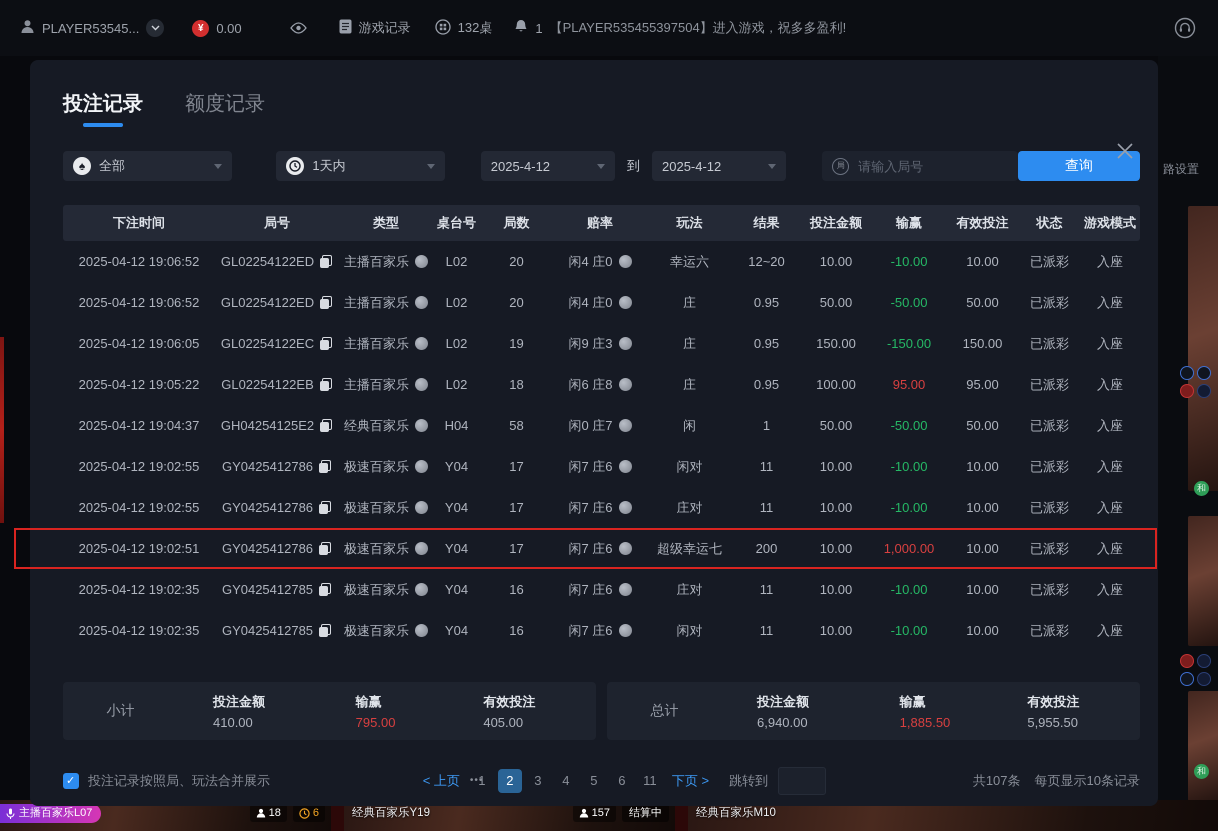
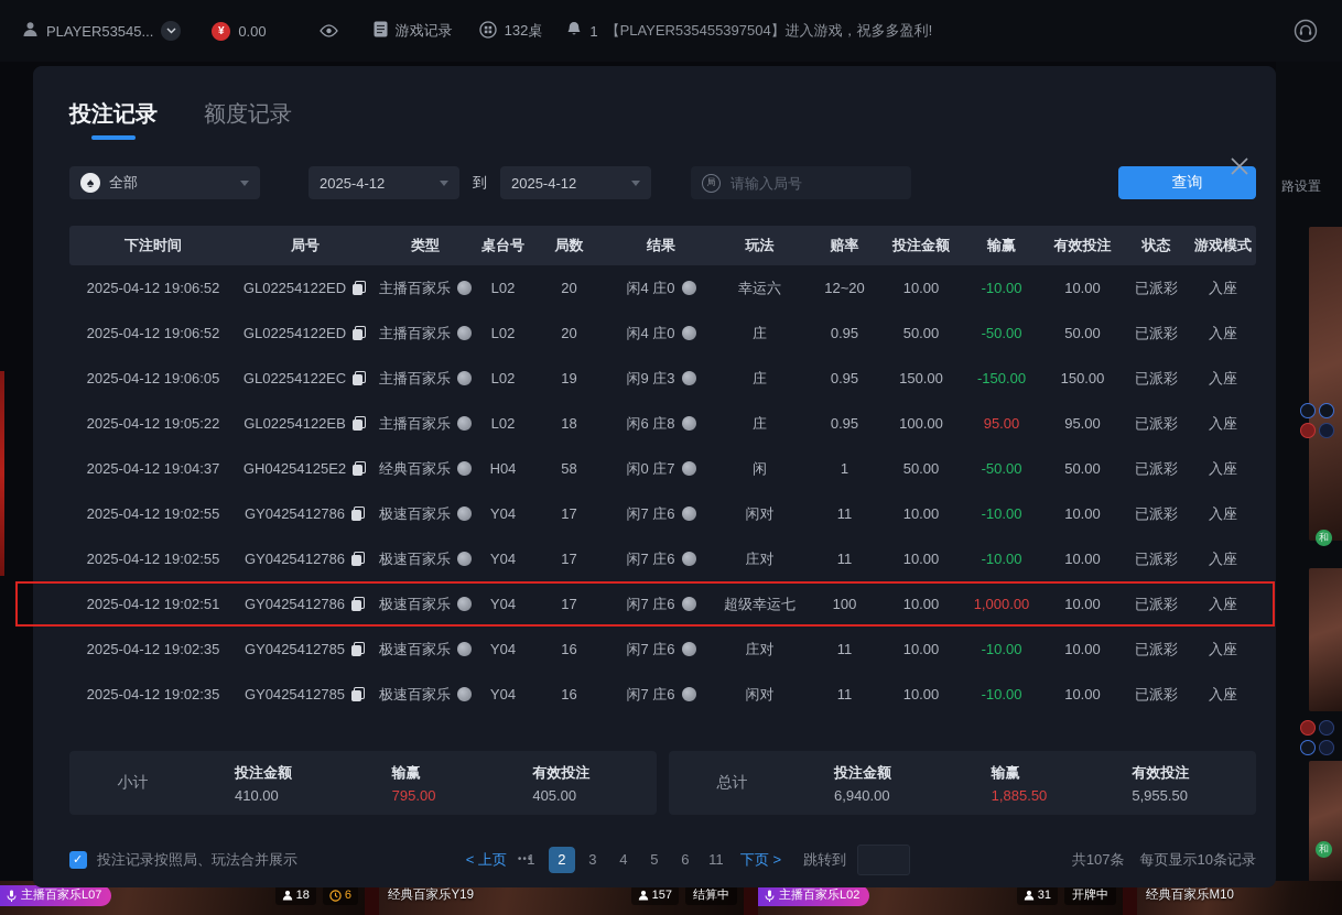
  PLAYER53545...
  ¥
  0.00
  游戏记录
  132桌
  1
  【PLAYER535455397504】进入游戏，祝多多盈利!
  路设置
  和
  和
  主播百家乐L07
  18
  6
  经典百家乐Y19
  157
  结算中
+ 主播百家乐L02
+ 31
+ 开牌中
  经典百家乐M10
  投注记录
  额度记录
  ♠
  全部
- 1天内
  2025-4-12
  到
  2025-4-12
  局
  请输入局号
  查询
  下注时间
  局号
  类型
  桌台号
  局数
- 赔率
+ 结果
  玩法
- 结果
+ 赔率
  投注金额
  输赢
  有效投注
  状态
  游戏模式
  2025-04-12 19:06:52
  GL02254122ED
  主播百家乐
  L02
  20
  闲4 庄0
  幸运六
  12~20
  10.00
  -10.00
  10.00
  已派彩
  入座
  2025-04-12 19:06:52
  GL02254122ED
  主播百家乐
  L02
  20
  闲4 庄0
  庄
  0.95
  50.00
  -50.00
  50.00
  已派彩
  入座
  2025-04-12 19:06:05
  GL02254122EC
  主播百家乐
  L02
  19
  闲9 庄3
  庄
  0.95
  150.00
  -150.00
  150.00
  已派彩
  入座
  2025-04-12 19:05:22
  GL02254122EB
  主播百家乐
  L02
  18
  闲6 庄8
  庄
  0.95
  100.00
  95.00
  95.00
  已派彩
  入座
  2025-04-12 19:04:37
  GH04254125E2
  经典百家乐
  H04
  58
  闲0 庄7
  闲
  1
  50.00
  -50.00
  50.00
  已派彩
  入座
  2025-04-12 19:02:55
  GY0425412786
  极速百家乐
  Y04
  17
  闲7 庄6
  闲对
  11
  10.00
  -10.00
  10.00
  已派彩
  入座
  2025-04-12 19:02:55
  GY0425412786
  极速百家乐
  Y04
  17
  闲7 庄6
  庄对
  11
  10.00
  -10.00
  10.00
  已派彩
  入座
  2025-04-12 19:02:51
  GY0425412786
  极速百家乐
  Y04
  17
  闲7 庄6
  超级幸运七
- 200
+ 100
  10.00
  1,000.00
  10.00
  已派彩
  入座
  2025-04-12 19:02:35
  GY0425412785
  极速百家乐
  Y04
  16
  闲7 庄6
  庄对
  11
  10.00
  -10.00
  10.00
  已派彩
  入座
  2025-04-12 19:02:35
  GY0425412785
  极速百家乐
  Y04
  16
  闲7 庄6
  闲对
  11
  10.00
  -10.00
  10.00
  已派彩
  入座
  小计
  投注金额
  410.00
  输赢
  795.00
  有效投注
  405.00
  总计
  投注金额
  6,940.00
  输赢
  1,885.50
  有效投注
  5,955.50
  投注记录按照局、玩法合并展示
  < 上页
  1
  2
  3
  4
  5
  6
  •••
  11
  下页 >
  跳转到
  共107条
  每页显示10条记录
